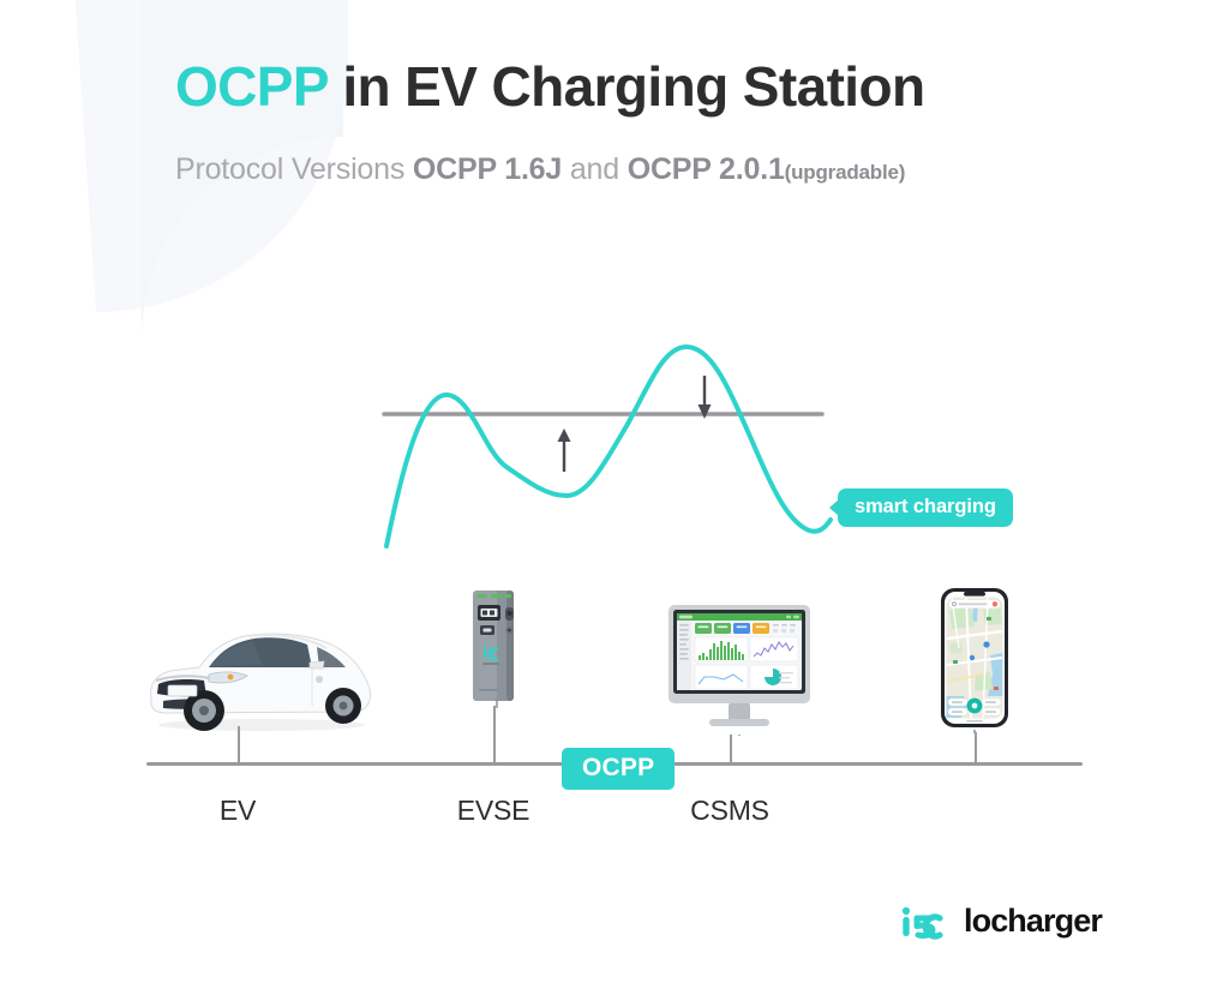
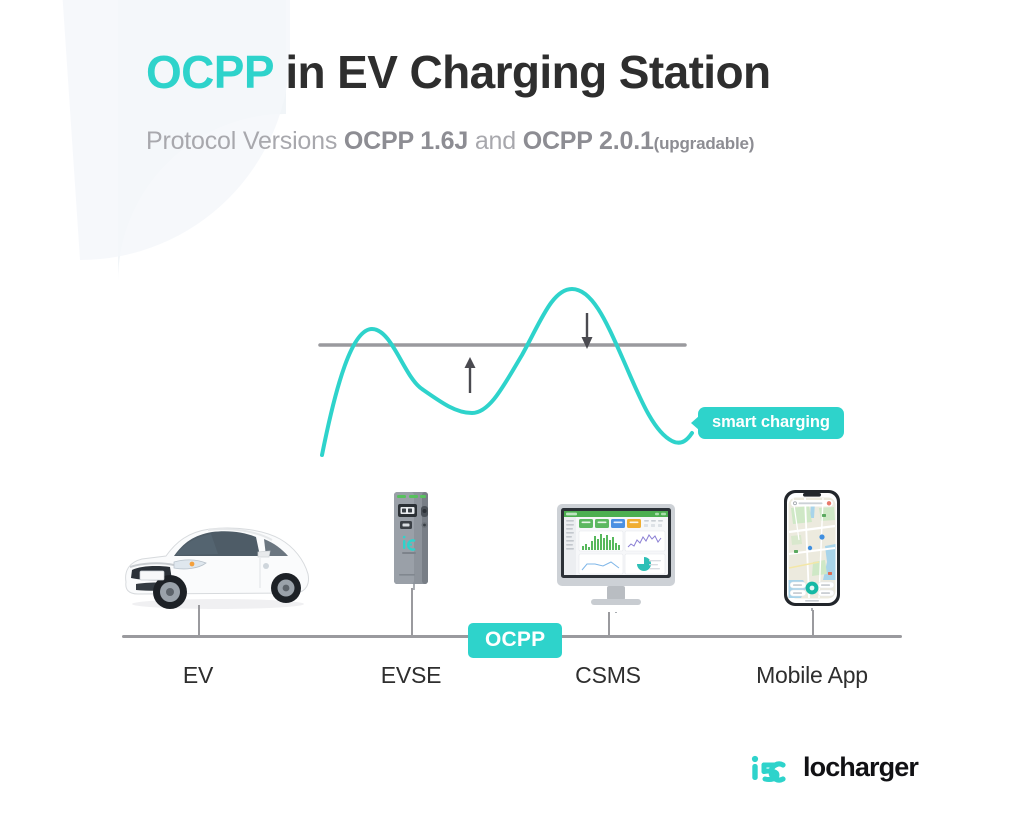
  OCPP in EV Charging Station
  Protocol Versions OCPP 1.6J and OCPP 2.0.1(upgradable)
  smart charging
  OCPP
  EV
  EVSE
  CSMS
+ Mobile App
  locharger
